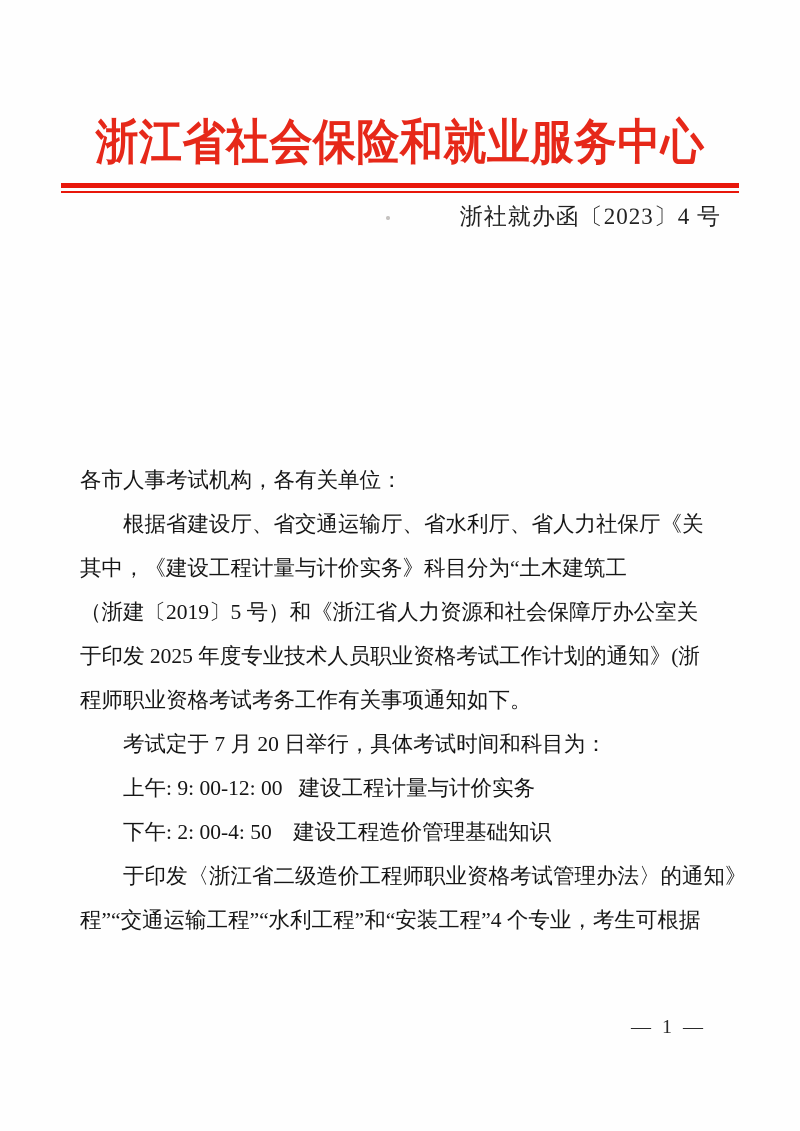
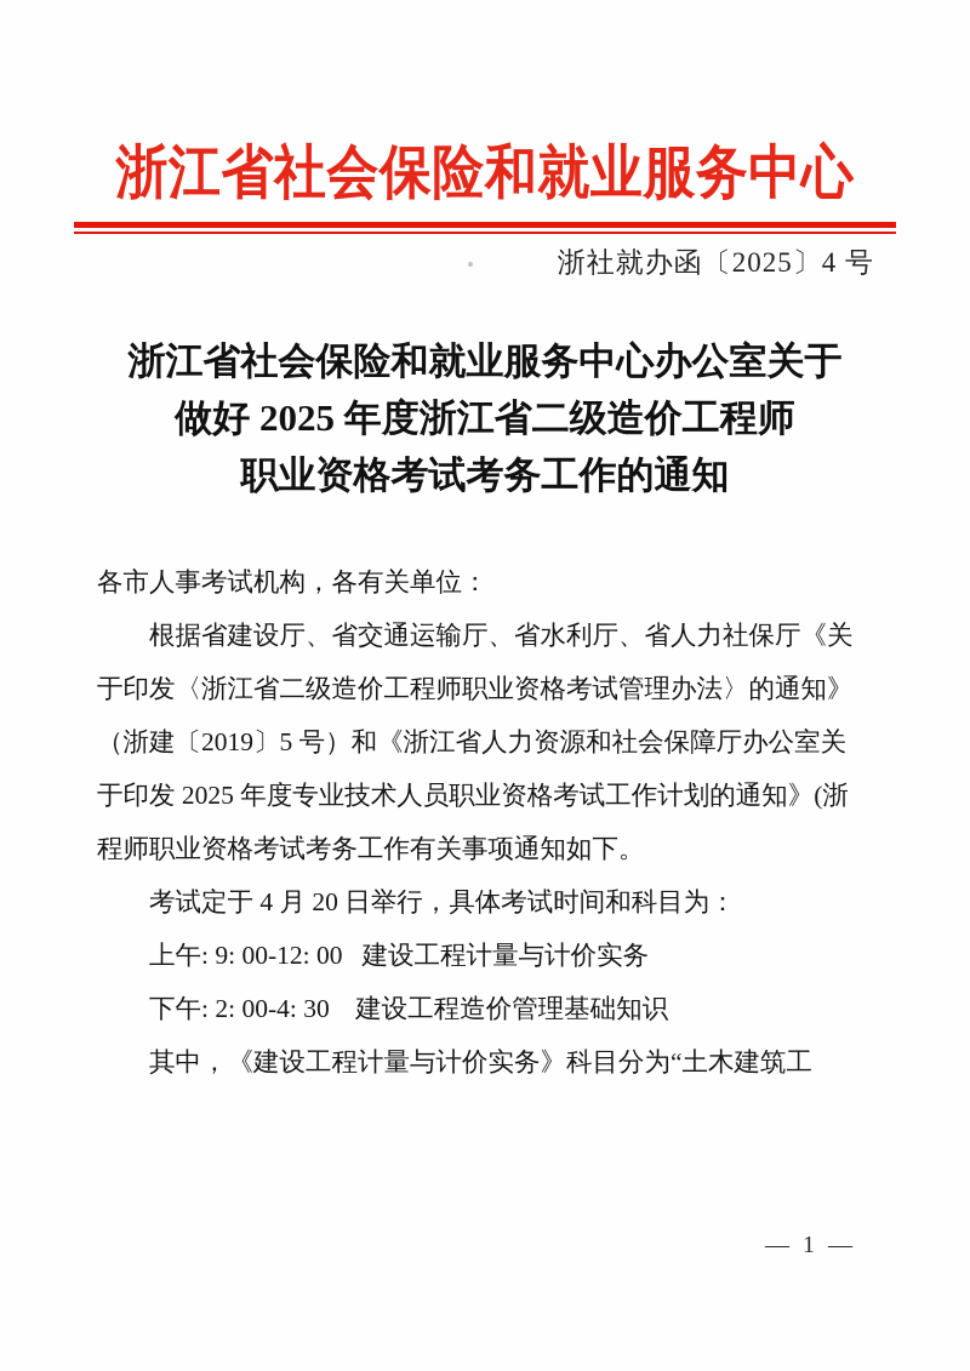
  浙江省社会保险和就业服务中心
- 浙社就办函〔2023〕4 号
+ 浙社就办函〔2025〕4 号
+ 浙江省社会保险和就业服务中心办公室关于
+ 做好 2025 年度浙江省二级造价工程师
+ 职业资格考试考务工作的通知
  各市人事考试机构，各有关单位：
  根据省建设厅、省交通运输厅、省水利厅、省人力社保厅《关
- 其中，《建设工程计量与计价实务》科目分为“土木建筑工
+ 于印发〈浙江省二级造价工程师职业资格考试管理办法〉的通知》
  （浙建〔2019〕5 号）和《浙江省人力资源和社会保障厅办公室关
  于印发 2025 年度专业技术人员职业资格考试工作计划的通知》(浙
  程师职业资格考试考务工作有关事项通知如下。
- 考试定于 7 月 20 日举行，具体考试时间和科目为：
+ 考试定于 4 月 20 日举行，具体考试时间和科目为：
  上午: 9: 00-12: 00 建设工程计量与计价实务
- 下午: 2: 00-4: 50 建设工程造价管理基础知识
+ 下午: 2: 00-4: 30 建设工程造价管理基础知识
- 于印发〈浙江省二级造价工程师职业资格考试管理办法〉的通知》
+ 其中，《建设工程计量与计价实务》科目分为“土木建筑工
- 程”“交通运输工程”“水利工程”和“安装工程”4 个专业，考生可根据
  — 1 —
